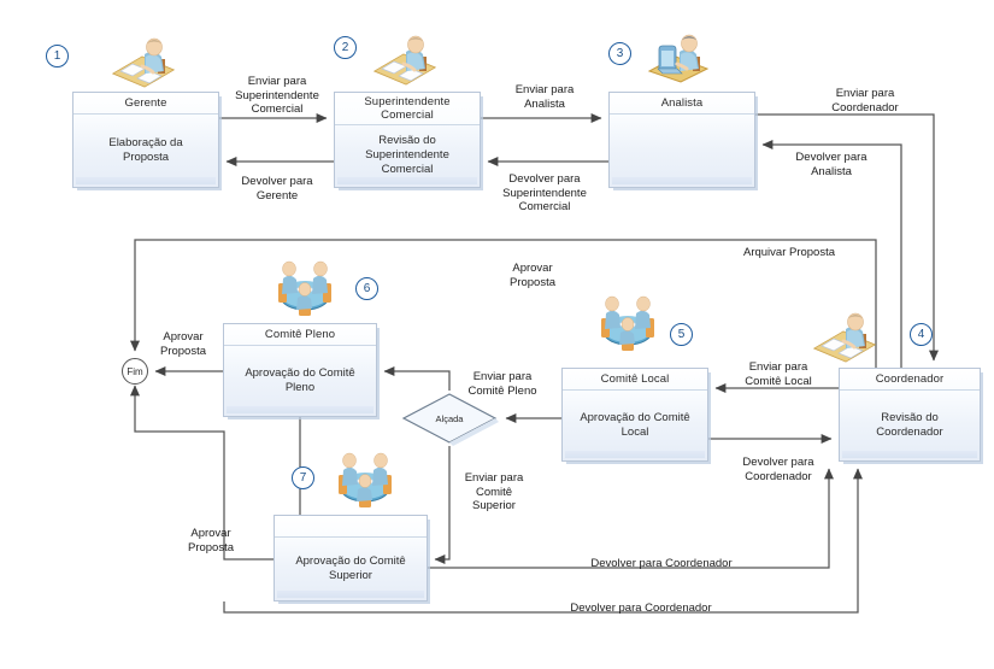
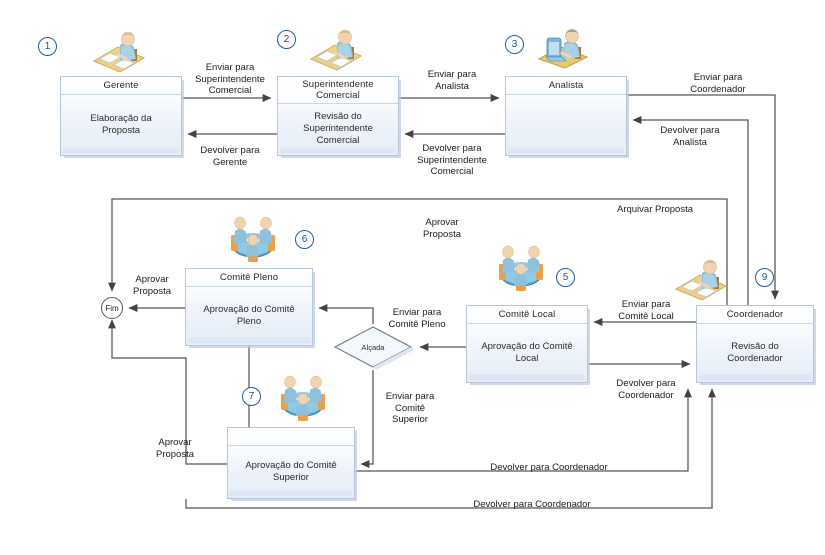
  1
  Gerente
  Elaboração da
  Proposta
  2
  Superintendente
  Comercial
  Revisão do
  Superintendente
  Comercial
  3
  Analista
- 4
+ 9
  Coordenador
  Revisão do
  Coordenador
  5
  Comitê Local
  Aprovação do Comitê
  Local
  6
  Comitê Pleno
  Aprovação do Comitê
  Pleno
  7
  Aprovação do Comitê
  Superior
  Alçada
  Fim
  Enviar para
  Superintendente
  Comercial
  Devolver para
  Gerente
  Enviar para
  Analista
  Devolver para
  Superintendente
  Comercial
  Enviar para
  Coordenador
  Devolver para
  Analista
  Arquivar Proposta
  Aprovar
  Proposta
  Aprovar
  Proposta
  Enviar para
  Comitê Pleno
  Enviar para
  Comitê Local
  Devolver para
  Coordenador
  Enviar para
  Comitê
  Superior
  Aprovar
  Proposta
  Devolver para Coordenador
  Devolver para Coordenador
